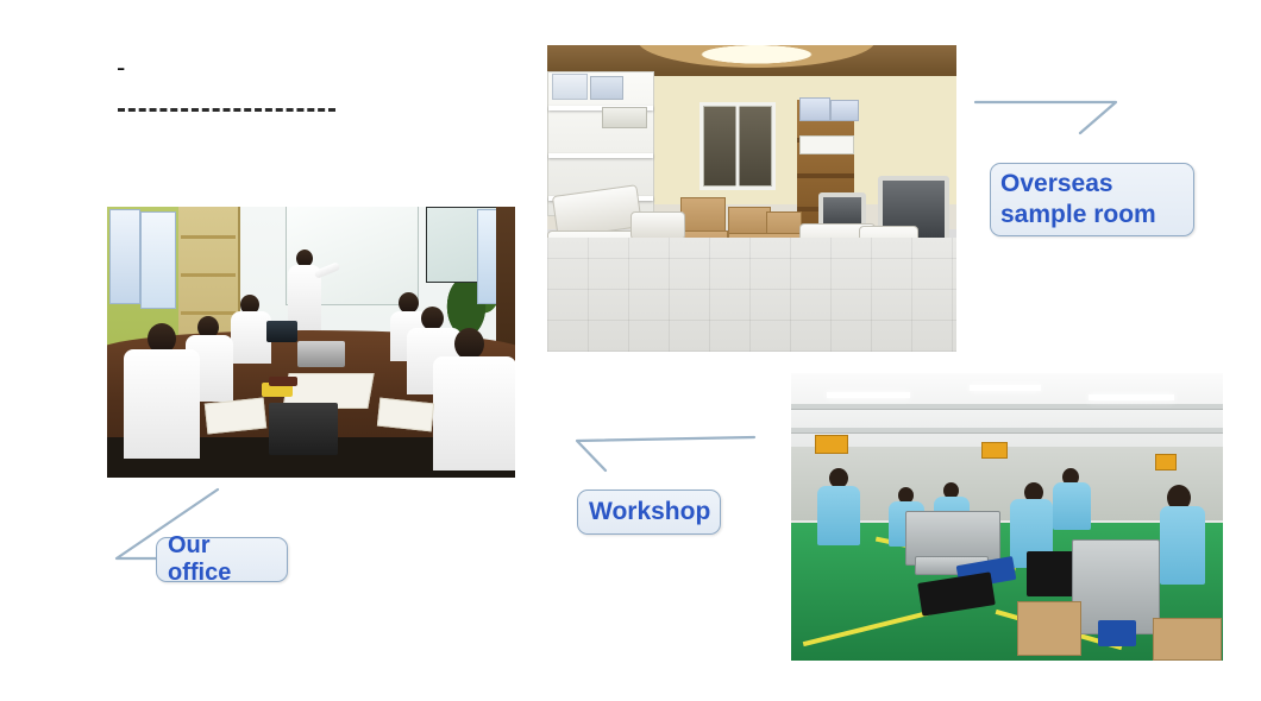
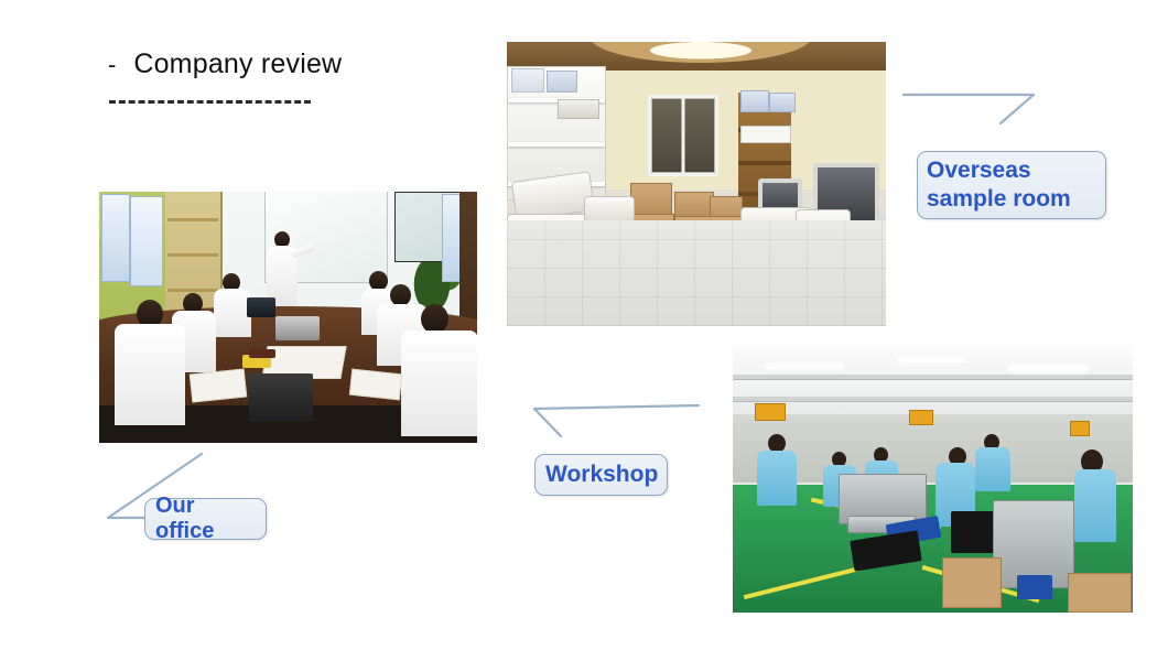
  -
+ Company review
  Overseas sample room
  Workshop
  Our office
